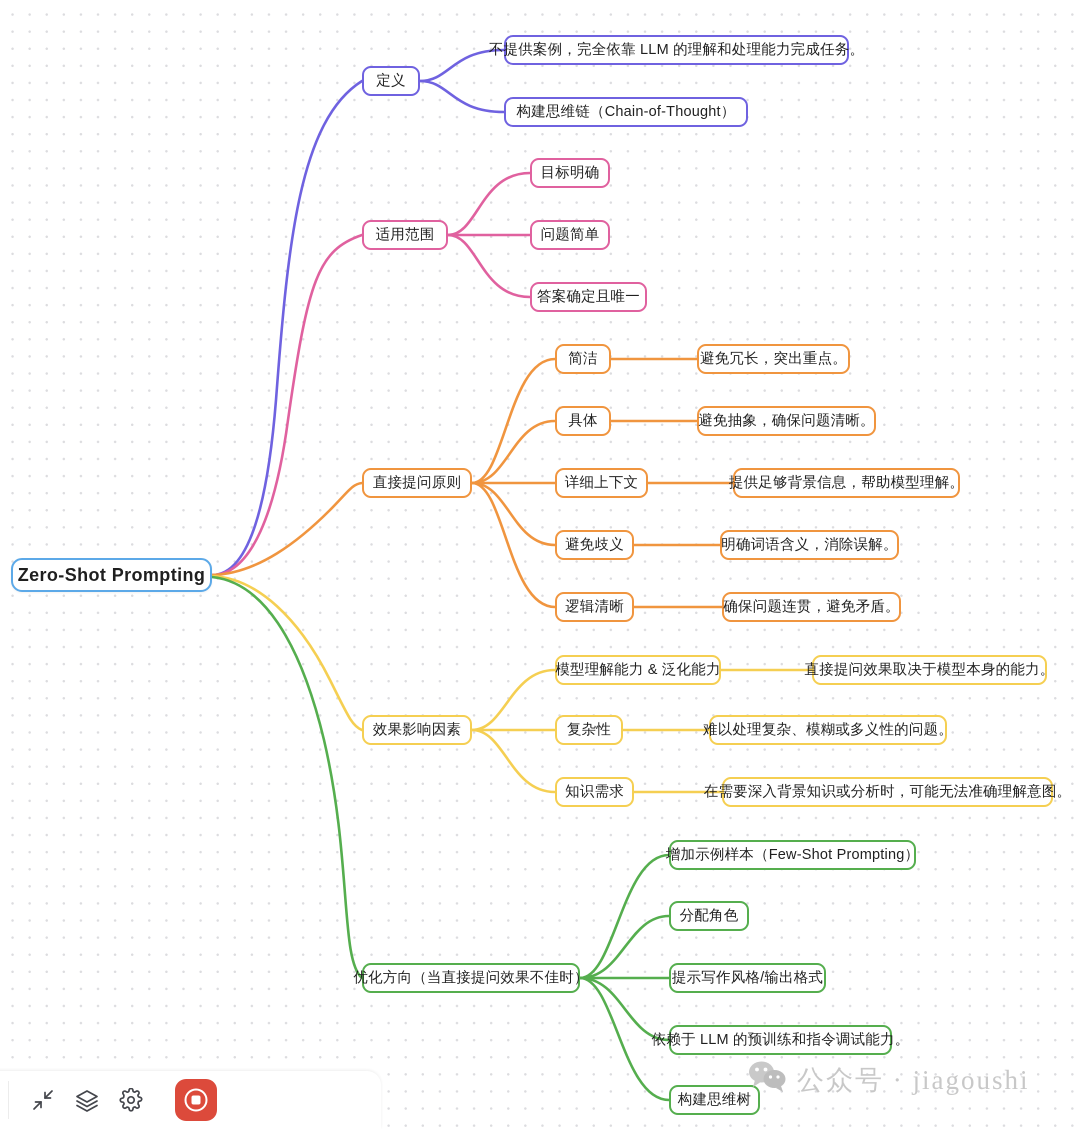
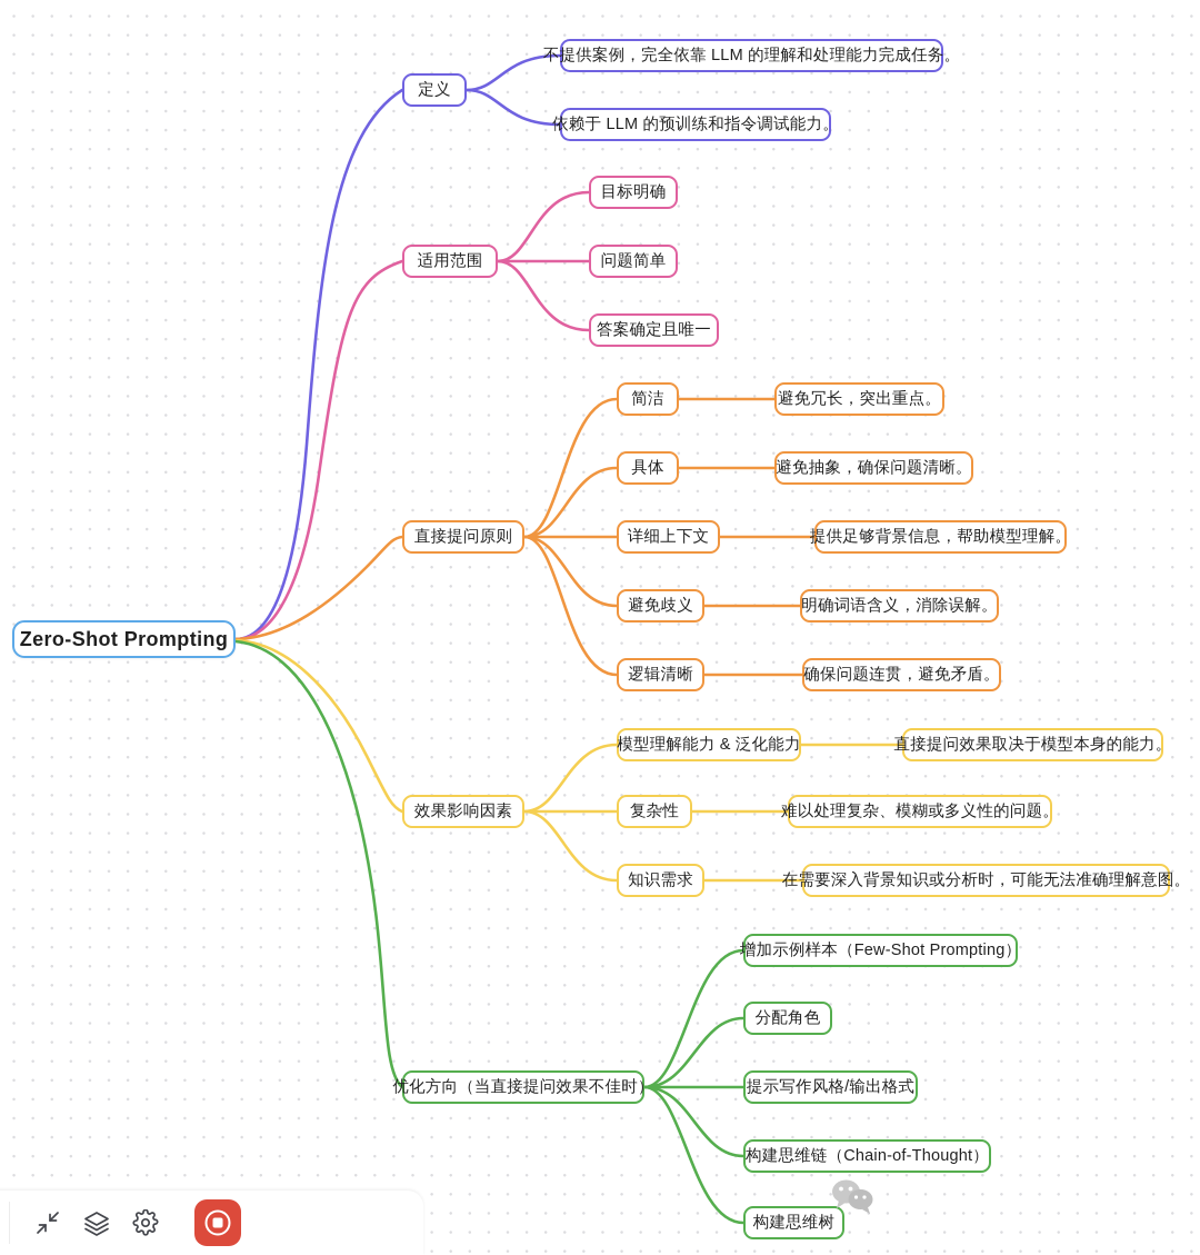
  Zero-Shot Prompting
  定义
  不提供案例，完全依靠 LLM 的理解和处理能力完成任务。
- 构建思维链（Chain-of-Thought）
+ 依赖于 LLM 的预训练和指令调试能力。
  适用范围
  目标明确
  问题简单
  答案确定且唯一
  直接提问原则
  简洁
  具体
  详细上下文
  避免歧义
  逻辑清晰
  避免冗长，突出重点。
  避免抽象，确保问题清晰。
  提供足够背景信息，帮助模型理解。
  明确词语含义，消除误解。
  确保问题连贯，避免矛盾。
  效果影响因素
  模型理解能力 & 泛化能力
  复杂性
  知识需求
  直接提问效果取决于模型本身的能力。
  难以处理复杂、模糊或多义性的问题。
  在需要深入背景知识或分析时，可能无法准确理解意图。
  优化方向（当直接提问效果不佳时）
  增加示例样本（Few-Shot Prompting）
  分配角色
  提示写作风格/输出格式
- 依赖于 LLM 的预训练和指令调试能力。
+ 构建思维链（Chain-of-Thought）
  构建思维树
- 公众号 · jiagoushi
